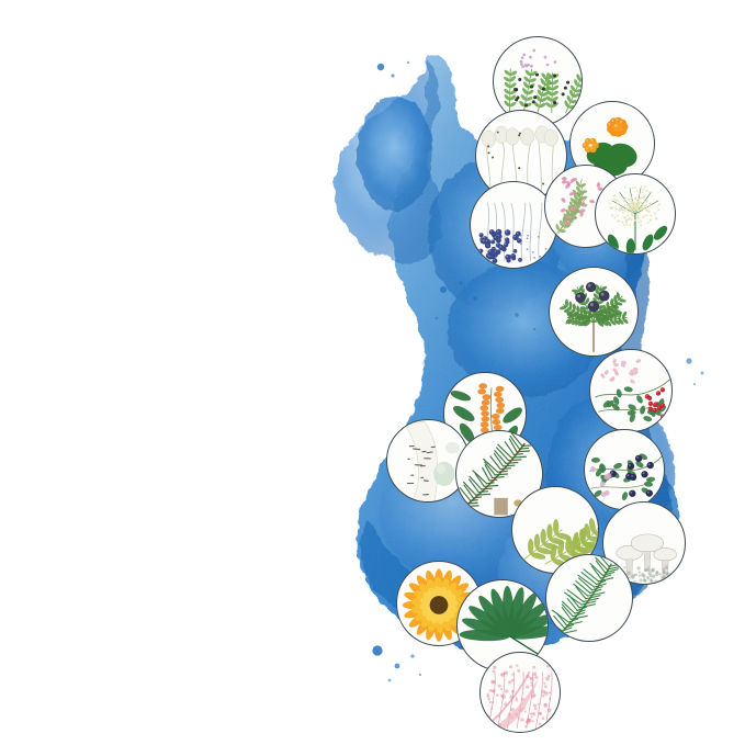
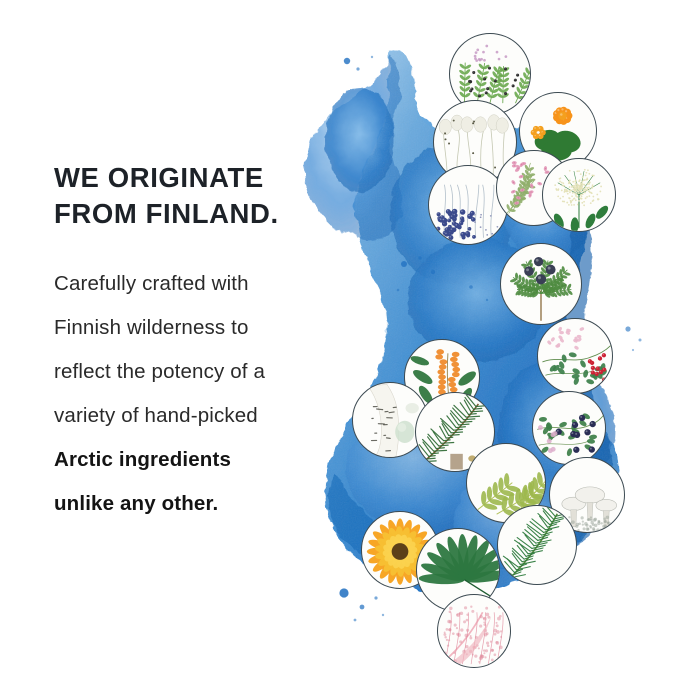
+ WE ORIGINATE
+ FROM FINLAND.
+ Carefully crafted with
+ Finnish wilderness to
+ reflect the potency of a
+ variety of hand-picked
+ Arctic ingredients
+ unlike any other.
